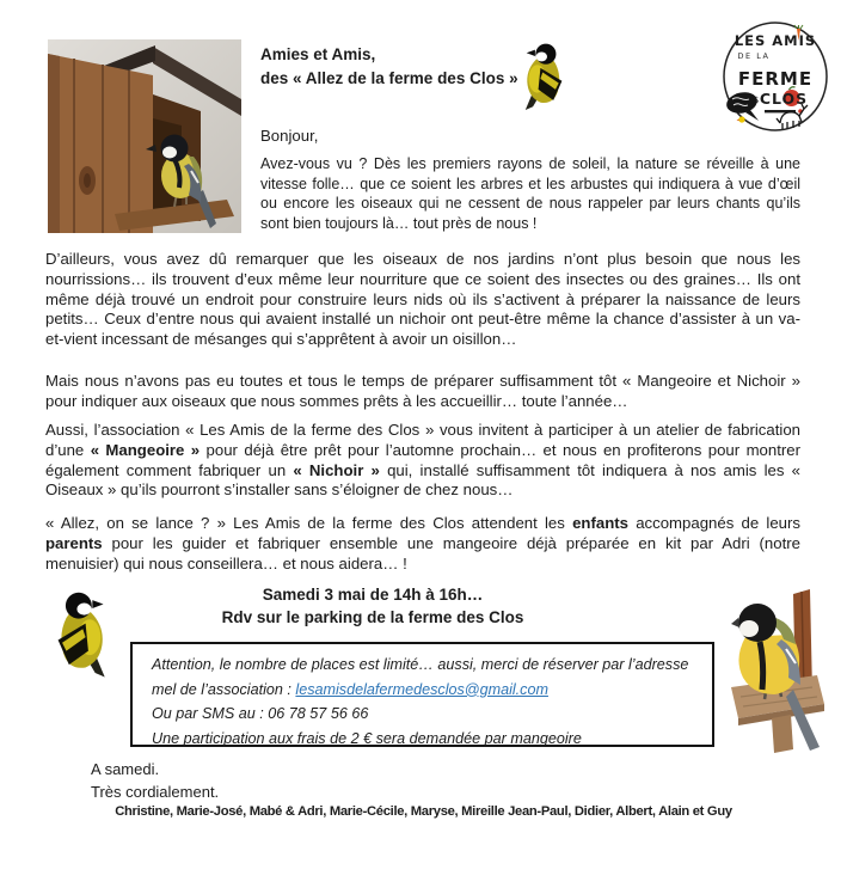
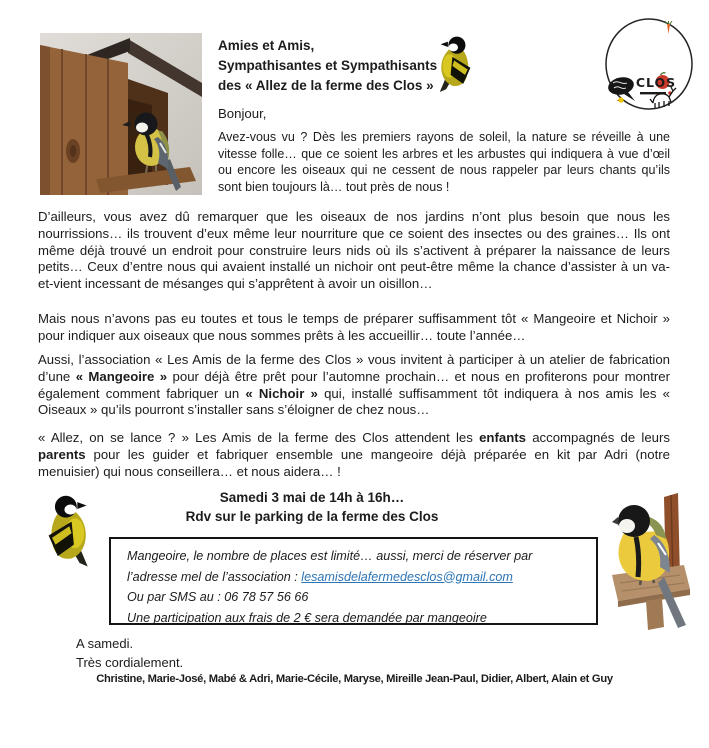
  Amies et Amis,
+ Sympathisantes et Sympathisants
  des « Allez de la ferme des Clos »
- LES AMIS
- DE LA
- FERME
  CLOS
  Bonjour,
  Avez-vous vu ? Dès les premiers rayons de soleil, la nature se réveille à une vitesse folle… que ce soient les arbres et les arbustes qui indiquera à vue d’œil ou encore les oiseaux qui ne cessent de nous rappeler par leurs chants qu’ils sont bien toujours là… tout près de nous !
  D’ailleurs, vous avez dû remarquer que les oiseaux de nos jardins n’ont plus besoin que nous les nourrissions… ils trouvent d’eux même leur nourriture que ce soient des insectes ou des graines… Ils ont même déjà trouvé un endroit pour construire leurs nids où ils s’activent à préparer la naissance de leurs petits… Ceux d’entre nous qui avaient installé un nichoir ont peut-être même la chance d’assister à un va-et-vient incessant de mésanges qui s’apprêtent à avoir un oisillon…
  Mais nous n’avons pas eu toutes et tous le temps de préparer suffisamment tôt « Mangeoire et Nichoir » pour indiquer aux oiseaux que nous sommes prêts à les accueillir… toute l’année…
  Aussi, l’association « Les Amis de la ferme des Clos » vous invitent à participer à un atelier de fabrication d’une « Mangeoire » pour déjà être prêt pour l’automne prochain… et nous en profiterons pour montrer également comment fabriquer un « Nichoir » qui, installé suffisamment tôt indiquera à nos amis les « Oiseaux » qu’ils pourront s’installer sans s’éloigner de chez nous…
  « Allez, on se lance ? » Les Amis de la ferme des Clos attendent les enfants accompagnés de leurs parents pour les guider et fabriquer ensemble une mangeoire déjà préparée en kit par Adri (notre menuisier) qui nous conseillera… et nous aidera… !
  Samedi 3 mai de 14h à 16h…
  Rdv sur le parking de la ferme des Clos
- Attention, le nombre de places est limité… aussi, merci de réserver par l’adresse mel de l’association : lesamisdelafermedesclos@gmail.com
+ Mangeoire, le nombre de places est limité… aussi, merci de réserver par l’adresse mel de l’association : lesamisdelafermedesclos@gmail.com
  Ou par SMS au : 06 78 57 56 66
  Une participation aux frais de 2 € sera demandée par mangeoire
  A samedi.
  Très cordialement.
  Christine, Marie-José, Mabé & Adri, Marie-Cécile, Maryse, Mireille Jean-Paul, Didier, Albert, Alain et Guy
